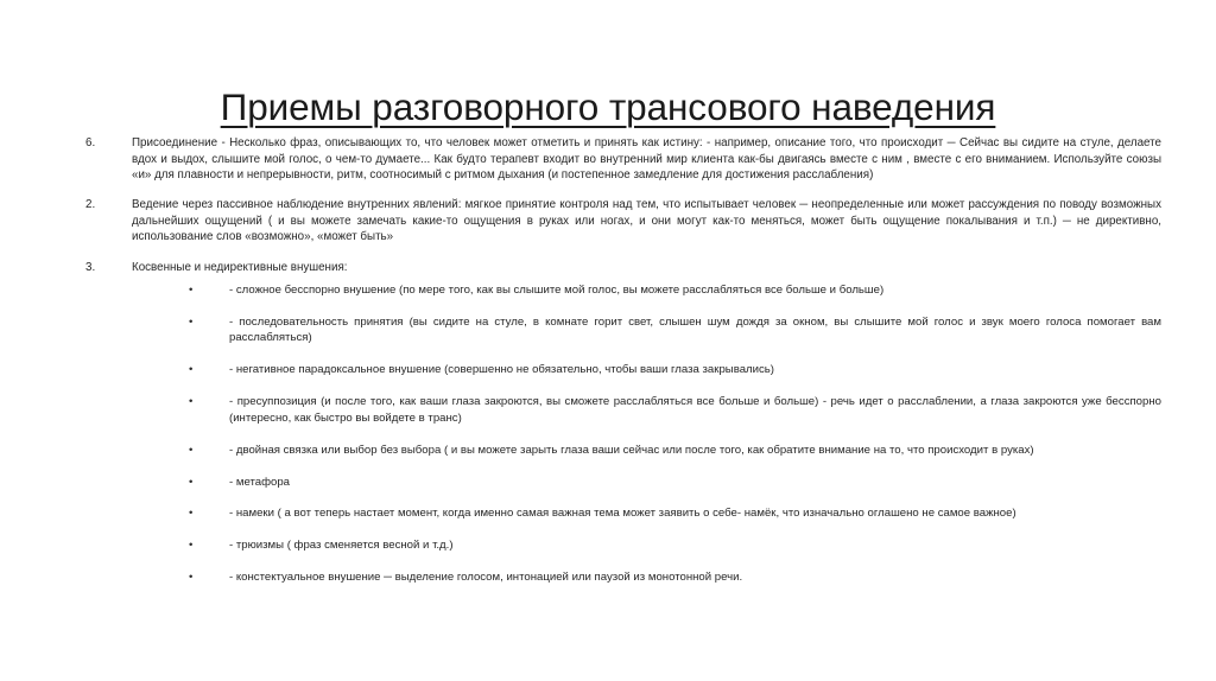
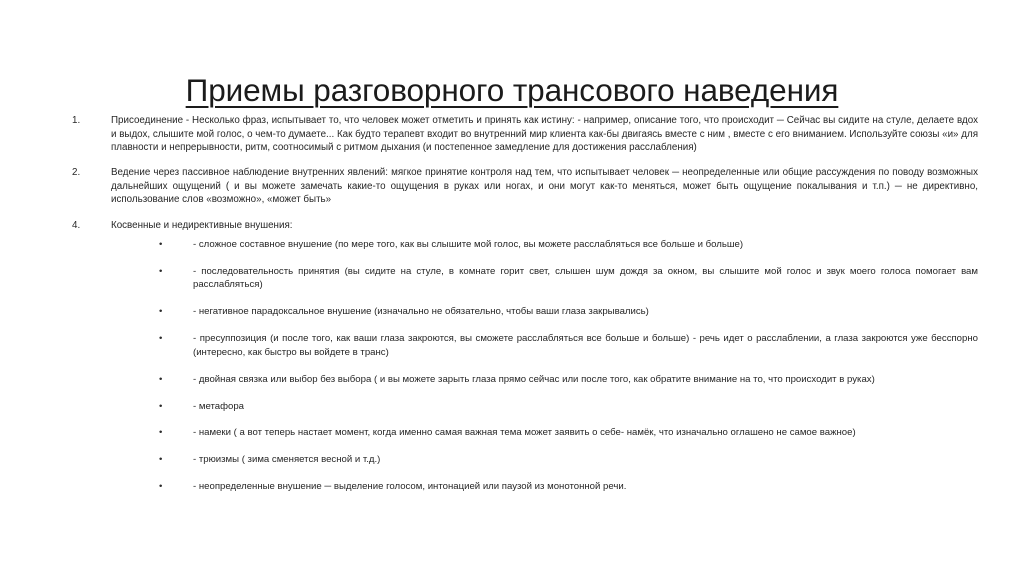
  Приемы разговорного трансового наведения
- 6.
+ 1.
- Присоединение - Несколько фраз, описывающих то, что человек может отметить и принять как истину: - например, описание того, что происходит ─ Сейчас вы сидите на стуле, делаете вдох и выдох, слышите мой голос, о чем-то думаете... Как будто терапевт входит во внутренний мир клиента как-бы двигаясь вместе с ним , вместе с его вниманием. Используйте союзы «и» для плавности и непрерывности, ритм, соотносимый с ритмом дыхания (и постепенное замедление для достижения расслабления)
+ Присоединение - Несколько фраз, испытывает то, что человек может отметить и принять как истину: - например, описание того, что происходит ─ Сейчас вы сидите на стуле, делаете вдох и выдох, слышите мой голос, о чем-то думаете... Как будто терапевт входит во внутренний мир клиента как-бы двигаясь вместе с ним , вместе с его вниманием. Используйте союзы «и» для плавности и непрерывности, ритм, соотносимый с ритмом дыхания (и постепенное замедление для достижения расслабления)
  2.
- Ведение через пассивное наблюдение внутренних явлений: мягкое принятие контроля над тем, что испытывает человек ─ неопределенные или может рассуждения по поводу возможных дальнейших ощущений ( и вы можете замечать какие-то ощущения в руках или ногах, и они могут как-то меняться, может быть ощущение покалывания и т.п.) ─ не директивно, использование слов «возможно», «может быть»
+ Ведение через пассивное наблюдение внутренних явлений: мягкое принятие контроля над тем, что испытывает человек ─ неопределенные или общие рассуждения по поводу возможных дальнейших ощущений ( и вы можете замечать какие-то ощущения в руках или ногах, и они могут как-то меняться, может быть ощущение покалывания и т.п.) ─ не директивно, использование слов «возможно», «может быть»
- 3.
+ 4.
  Косвенные и недирективные внушения:
  •
- - сложное бесспорно внушение (по мере того, как вы слышите мой голос, вы можете расслабляться все больше и больше)
+ - сложное составное внушение (по мере того, как вы слышите мой голос, вы можете расслабляться все больше и больше)
  •
  - последовательность принятия (вы сидите на стуле, в комнате горит свет, слышен шум дождя за окном, вы слышите мой голос и звук моего голоса помогает вам расслабляться)
  •
- - негативное парадоксальное внушение (совершенно не обязательно, чтобы ваши глаза закрывались)
+ - негативное парадоксальное внушение (изначально не обязательно, чтобы ваши глаза закрывались)
  •
  - пресуппозиция (и после того, как ваши глаза закроются, вы сможете расслабляться все больше и больше) - речь идет о расслаблении, а глаза закроются уже бесспорно (интересно, как быстро вы войдете в транс)
  •
- - двойная связка или выбор без выбора ( и вы можете зарыть глаза ваши сейчас или после того, как обратите внимание на то, что происходит в руках)
+ - двойная связка или выбор без выбора ( и вы можете зарыть глаза прямо сейчас или после того, как обратите внимание на то, что происходит в руках)
  •
  - метафора
  •
  - намеки ( а вот теперь настает момент, когда именно самая важная тема может заявить о себе- намёк, что изначально оглашено не самое важное)
  •
- - трюизмы ( фраз сменяется весной и т.д.)
+ - трюизмы ( зима сменяется весной и т.д.)
  •
- - констектуальное внушение ─ выделение голосом, интонацией или паузой из монотонной речи.
+ - неопределенные внушение ─ выделение голосом, интонацией или паузой из монотонной речи.
